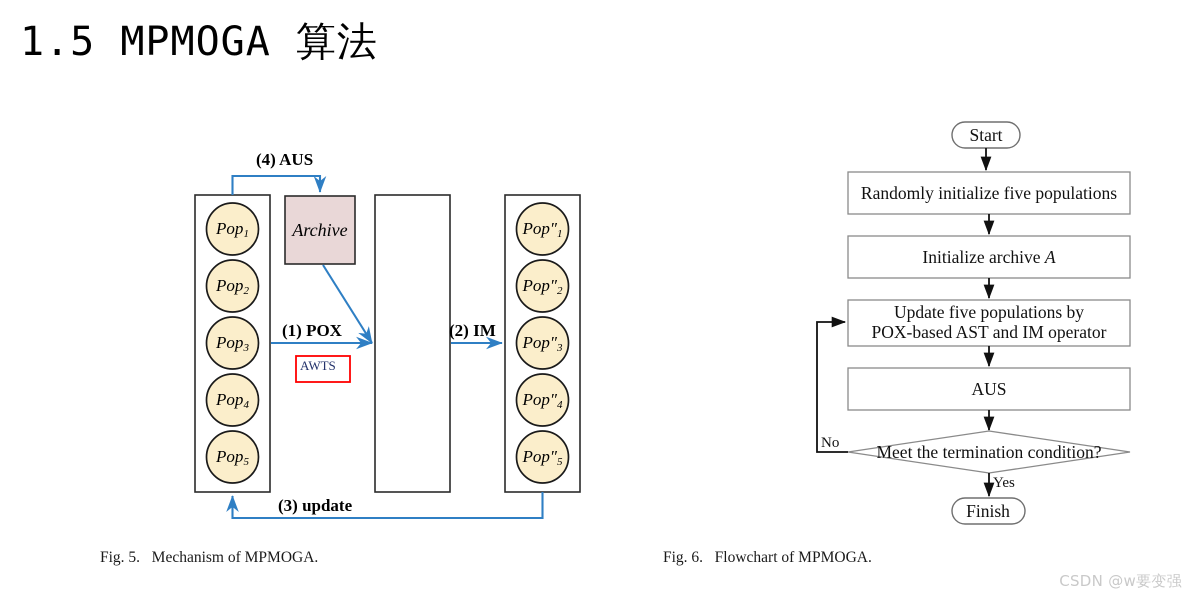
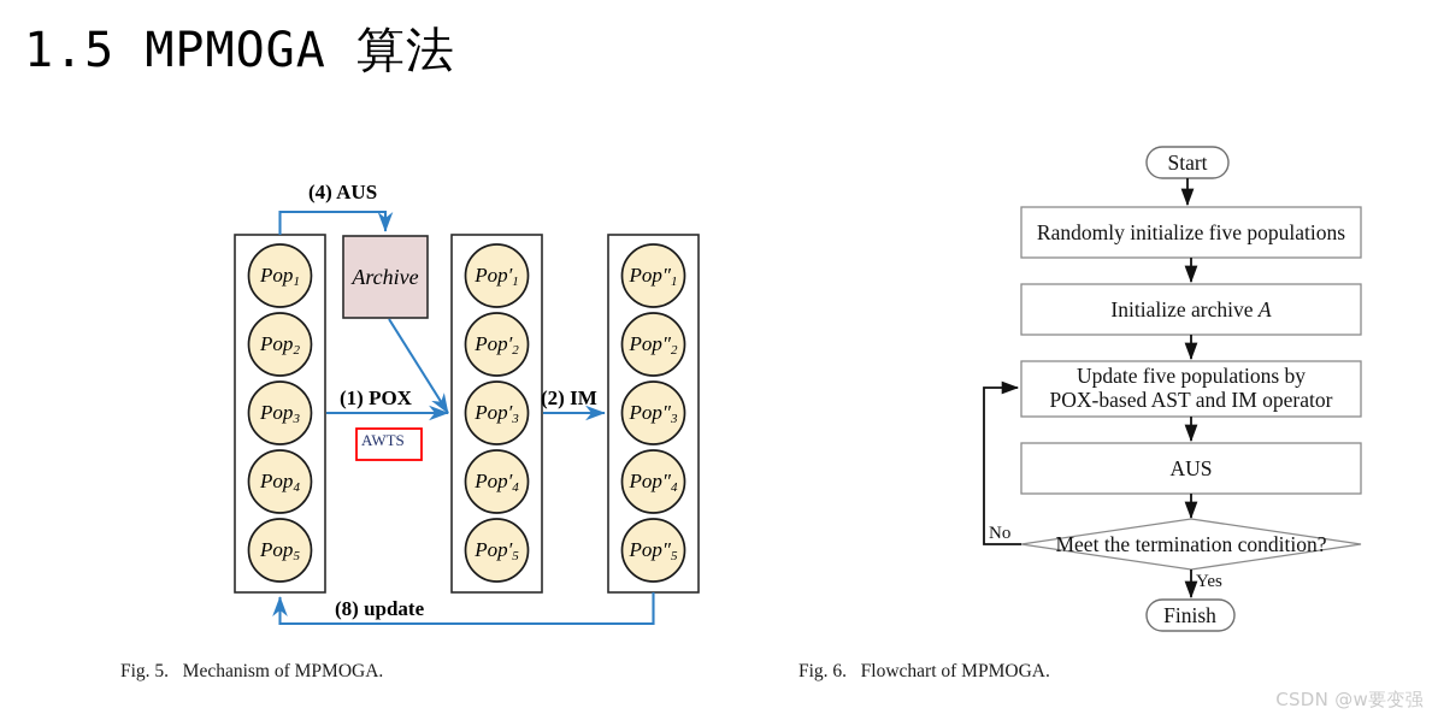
  1.5 MPMOGA 算法
  Pop1
  Pop2
  Pop3
  Pop4
  Pop5
+ Pop′1
+ Pop′2
+ Pop′3
+ Pop′4
+ Pop′5
  Pop″1
  Pop″2
  Pop″3
  Pop″4
  Pop″5
  Archive
  AWTS
  (4) AUS
  (1) POX
  (2) IM
- (3) update
+ (8) update
  Start
  Randomly initialize five populations
  Initialize archive A
  Update five populations by
  POX-based AST and IM operator
  AUS
  Meet the termination condition?
  No
  Yes
  Finish
  Fig. 5. Mechanism of MPMOGA.
  Fig. 6. Flowchart of MPMOGA.
  CSDN @w要变强
